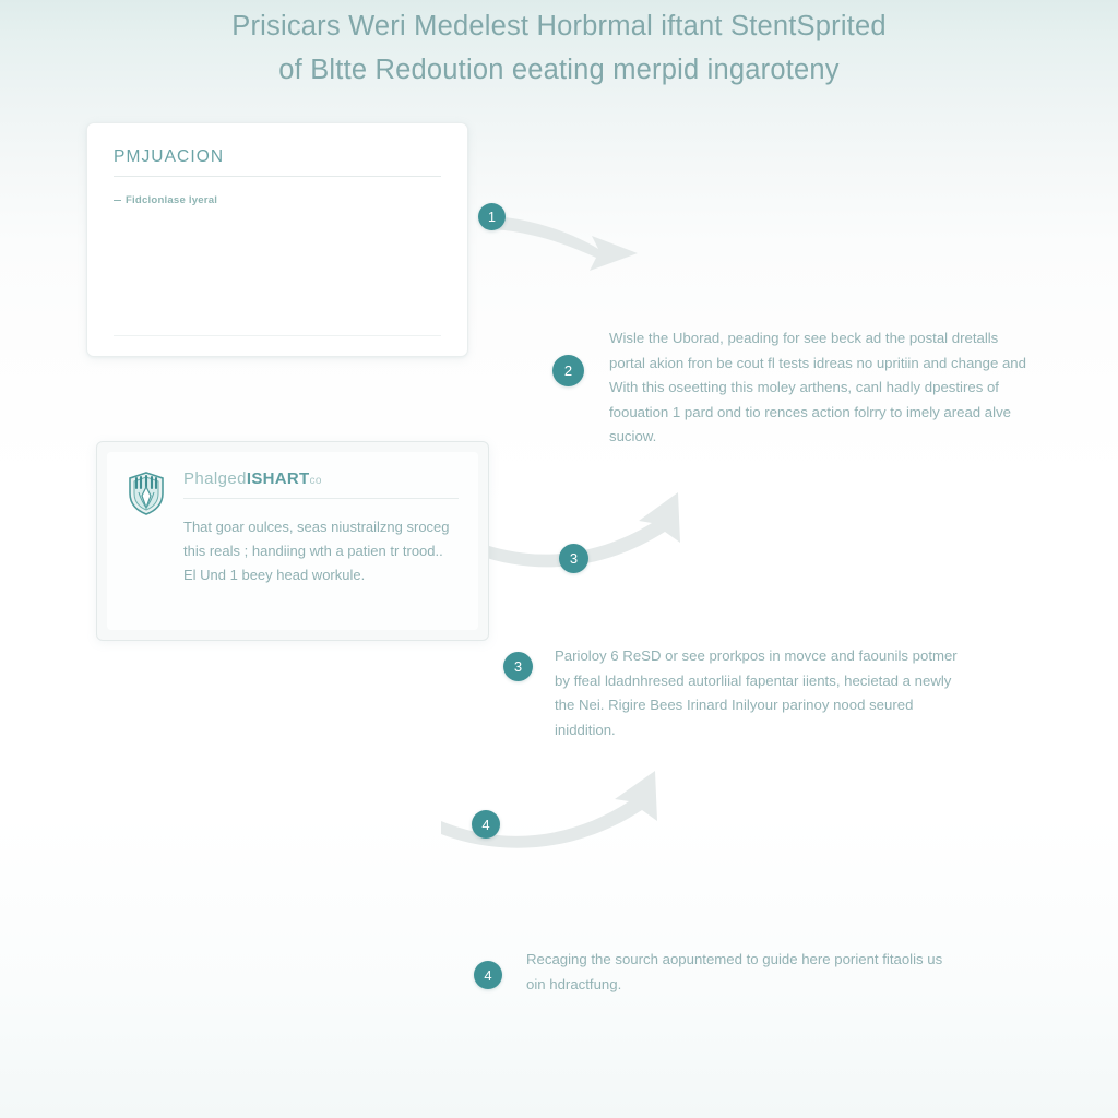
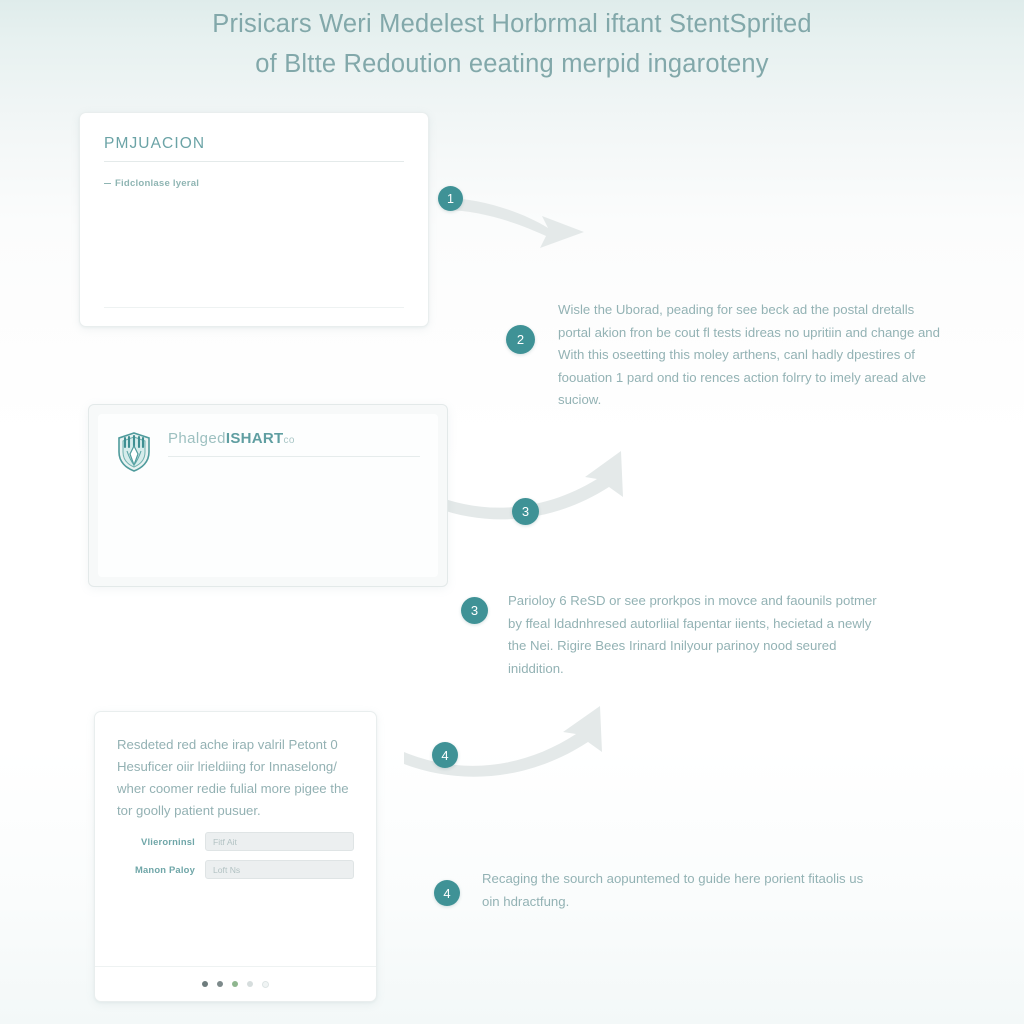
  Prisicars Weri Medelest Horbrmal iftant StentSprited
  of Bltte Redoution eeating merpid ingaroteny
  PMJUACION
  Fidclonlase lyeral
  1
  2
  Wisle the Uborad, peading for see beck ad the postal dretalls portal akion fron be cout fl tests idreas no upritiin and change and With this oseetting this moley arthens, canl hadly dpestires of foouation 1 pard ond tio rences action folrry to imely aread alve suciow.
  PhalgedISHARTco
- That goar oulces, seas niustrailzng sroceg this reals ; handiing wth a patien tr trood.. El Und 1 beey head workule.
  3
  3
  Parioloy 6 ReSD or see prorkpos in movce and faounils potmer by ffeal ldadnhresed autorliial fapentar iients, hecietad a newly the Nei. Rigire Bees Irinard Inilyour parinoy nood seured iniddition.
+ Resdeted red ache irap valril Petont 0 Hesuficer oiir lrieldiing for Innaselong/ wher coomer redie fulial more pigee the tor goolly patient pusuer.
+ Vlierorninsl
+ Fitf Ait
+ Manon Paloy
+ Loft Ns
  4
  4
  Recaging the sourch aopuntemed to guide here porient fitaolis us oin hdractfung.
